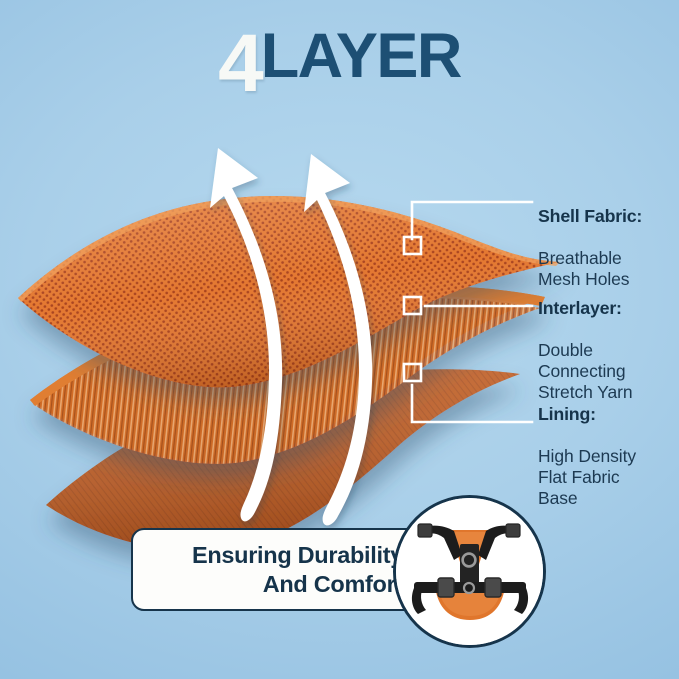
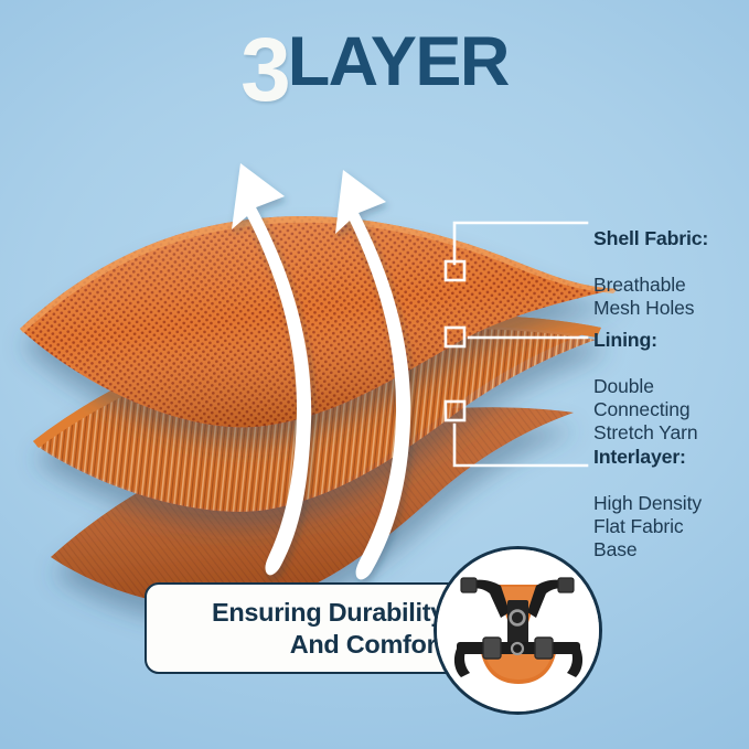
- 4
+ 3
  LAYER
  Shell Fabric:
  Breathable
  Mesh Holes
- Interlayer:
+ Lining:
  Double
  Connecting
  Stretch Yarn
- Lining:
+ Interlayer:
  High Density
  Flat Fabric
  Base
  Ensuring Durabilit
  And Comfor
